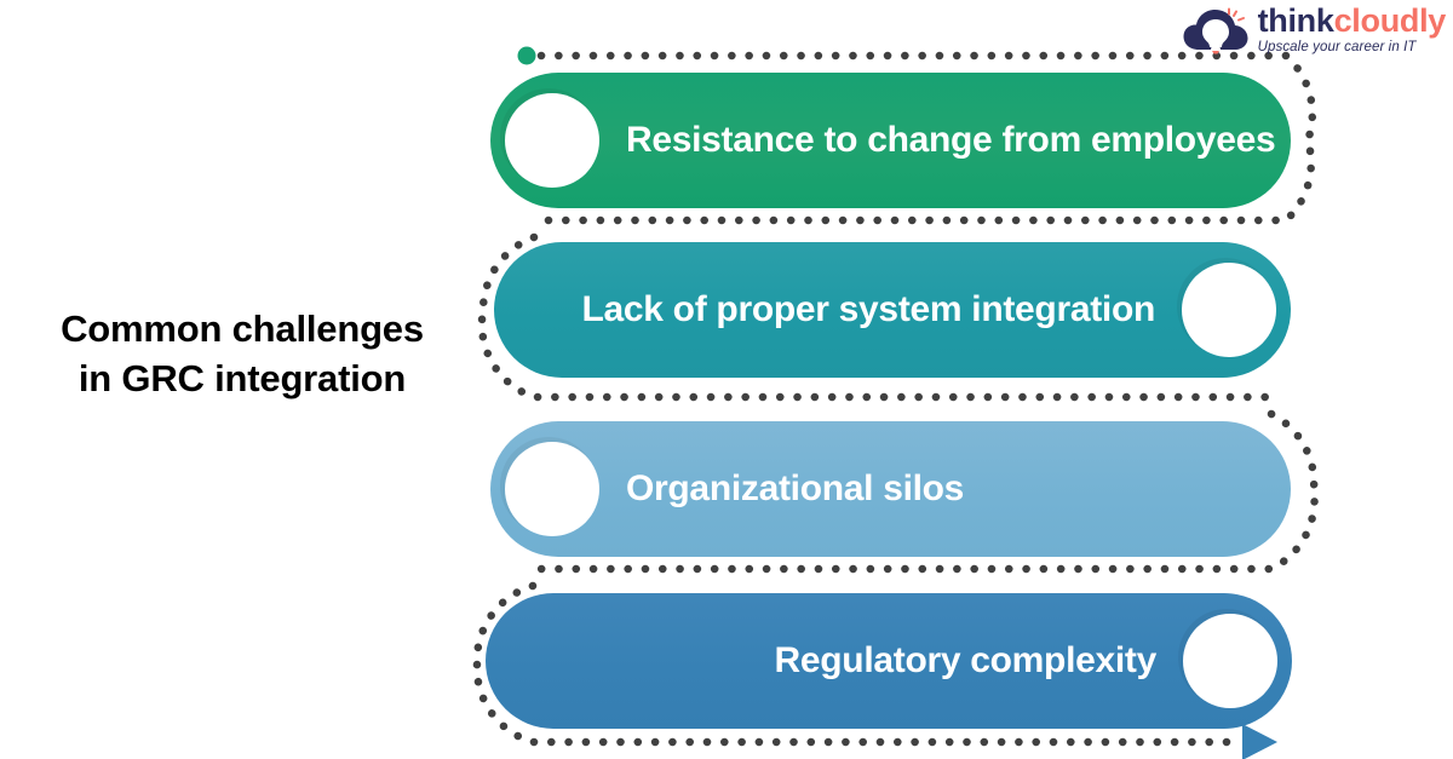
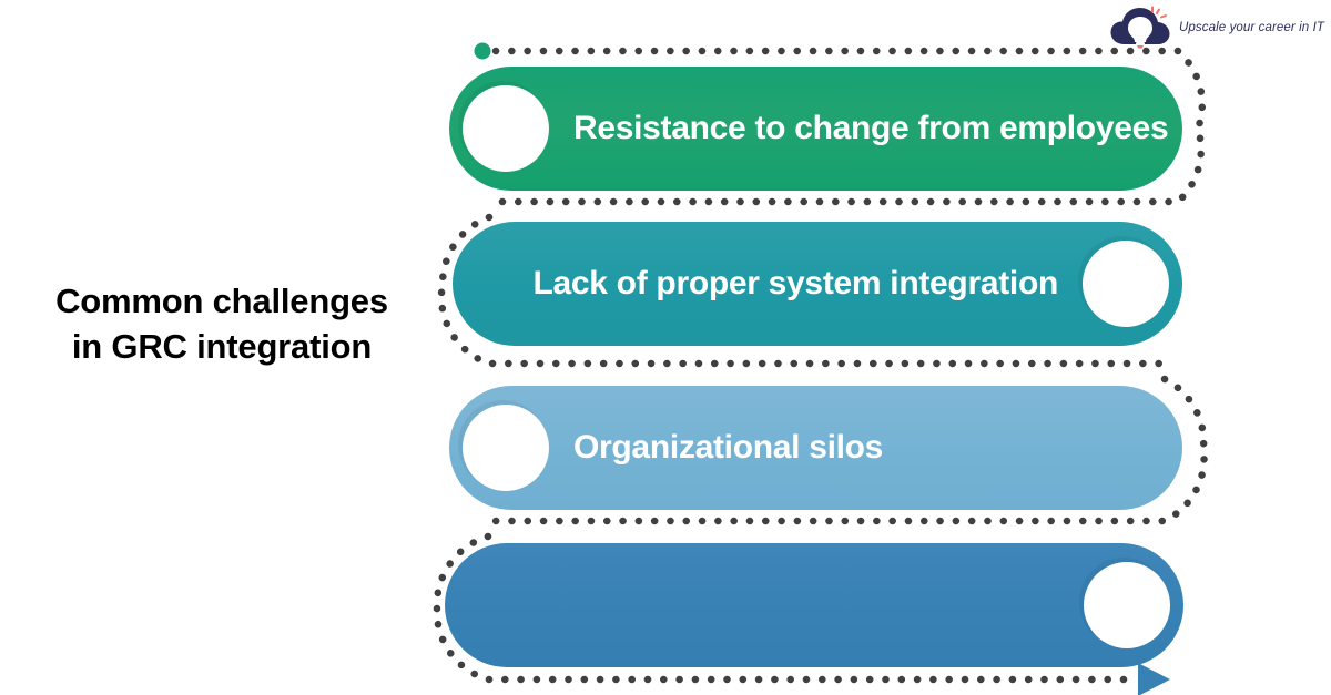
  Common challenges
  in GRC integration
  Resistance to change from employees
  Lack of proper system integration
  Organizational silos
- Regulatory complexity
- thinkcloudly
  Upscale your career in IT
